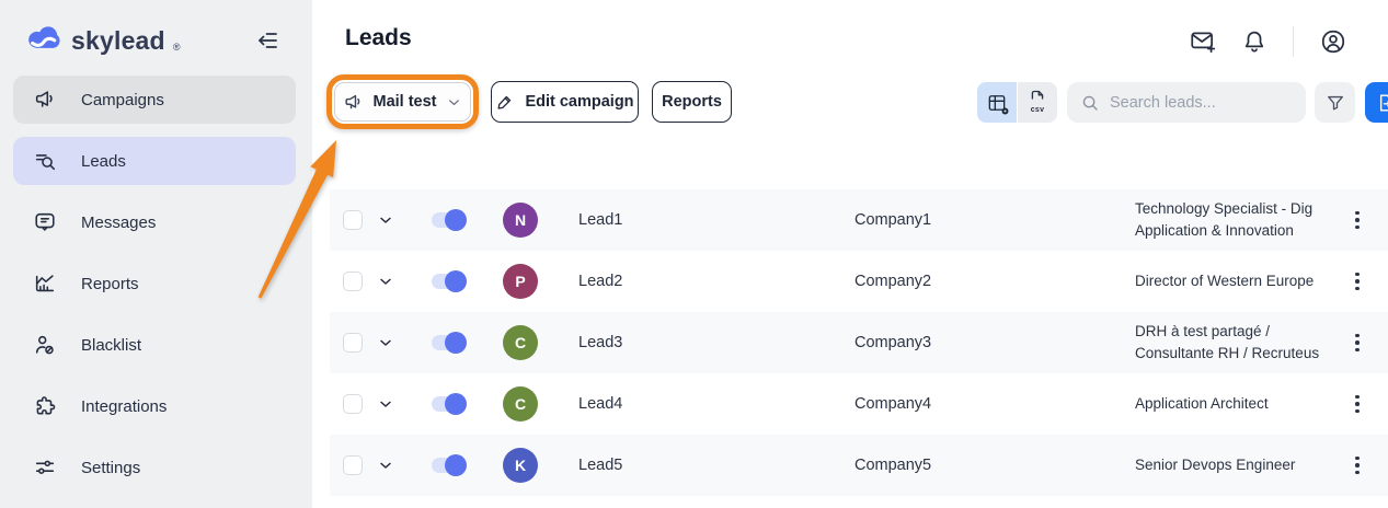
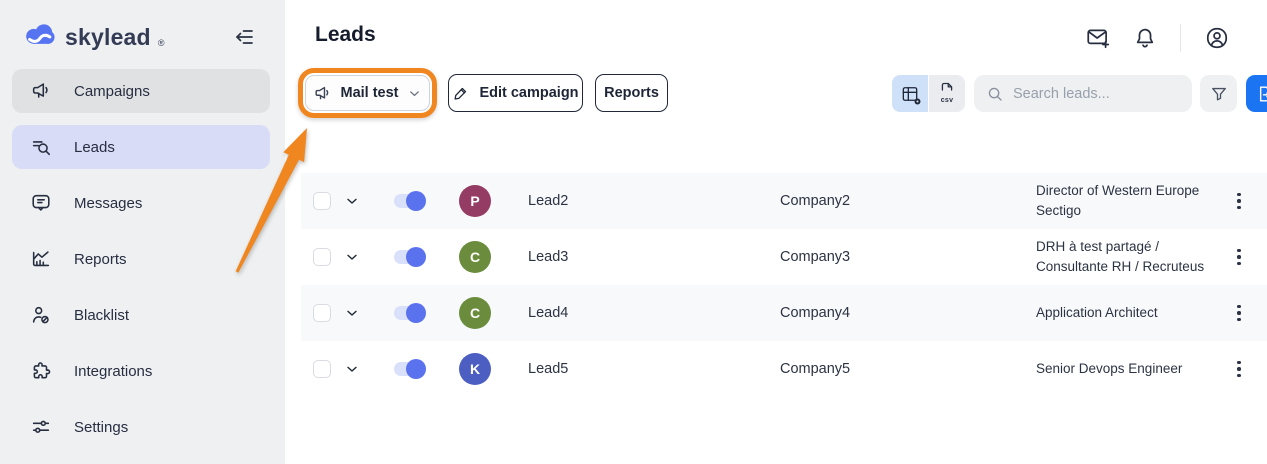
  skylead
  ®
  Campaigns
  Leads
  Messages
  Reports
  Blacklist
  Integrations
  Settings
  Leads
  Mail test
  Edit campaign
  Reports
  Search leads...
- N
- Lead1
- Company1
- Technology Specialist - Dig
- Application & Innovation
  P
  Lead2
  Company2
  Director of Western Europe
+ Sectigo
  C
  Lead3
  Company3
  DRH à test partagé /
  Consultante RH / Recruteus
  C
  Lead4
  Company4
  Application Architect
  K
  Lead5
  Company5
  Senior Devops Engineer
